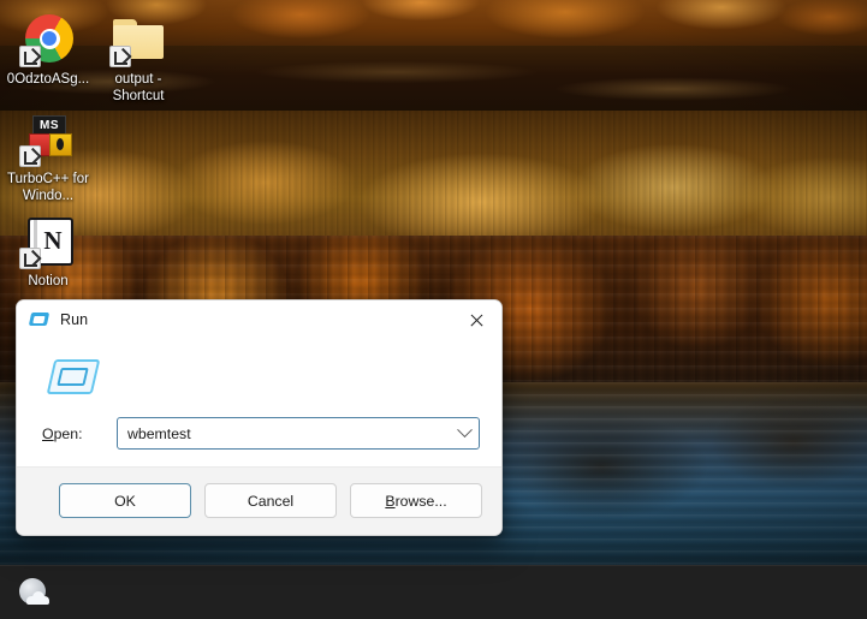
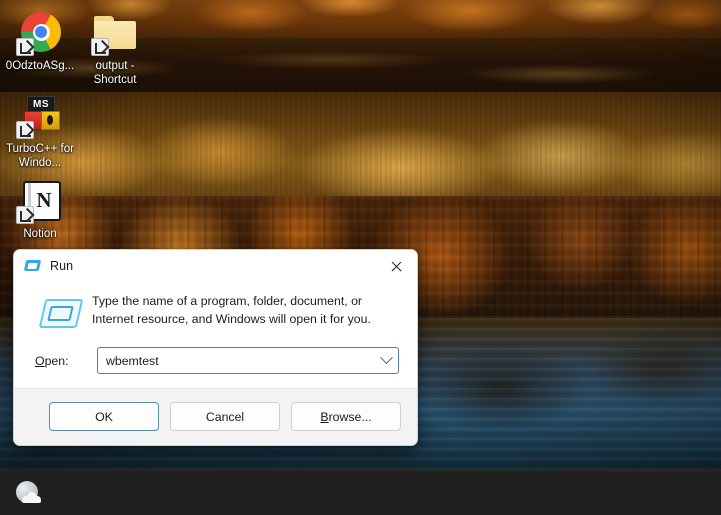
  0OdztoASg...
  output - Shortcut
  MS
  TurboC++ for Windo...
  N
  Notion
  Run
+ Type the name of a program, folder, document, or Internet resource, and Windows will open it for you.
  Open:
  wbemtest
  OK
  Cancel
  Browse...
